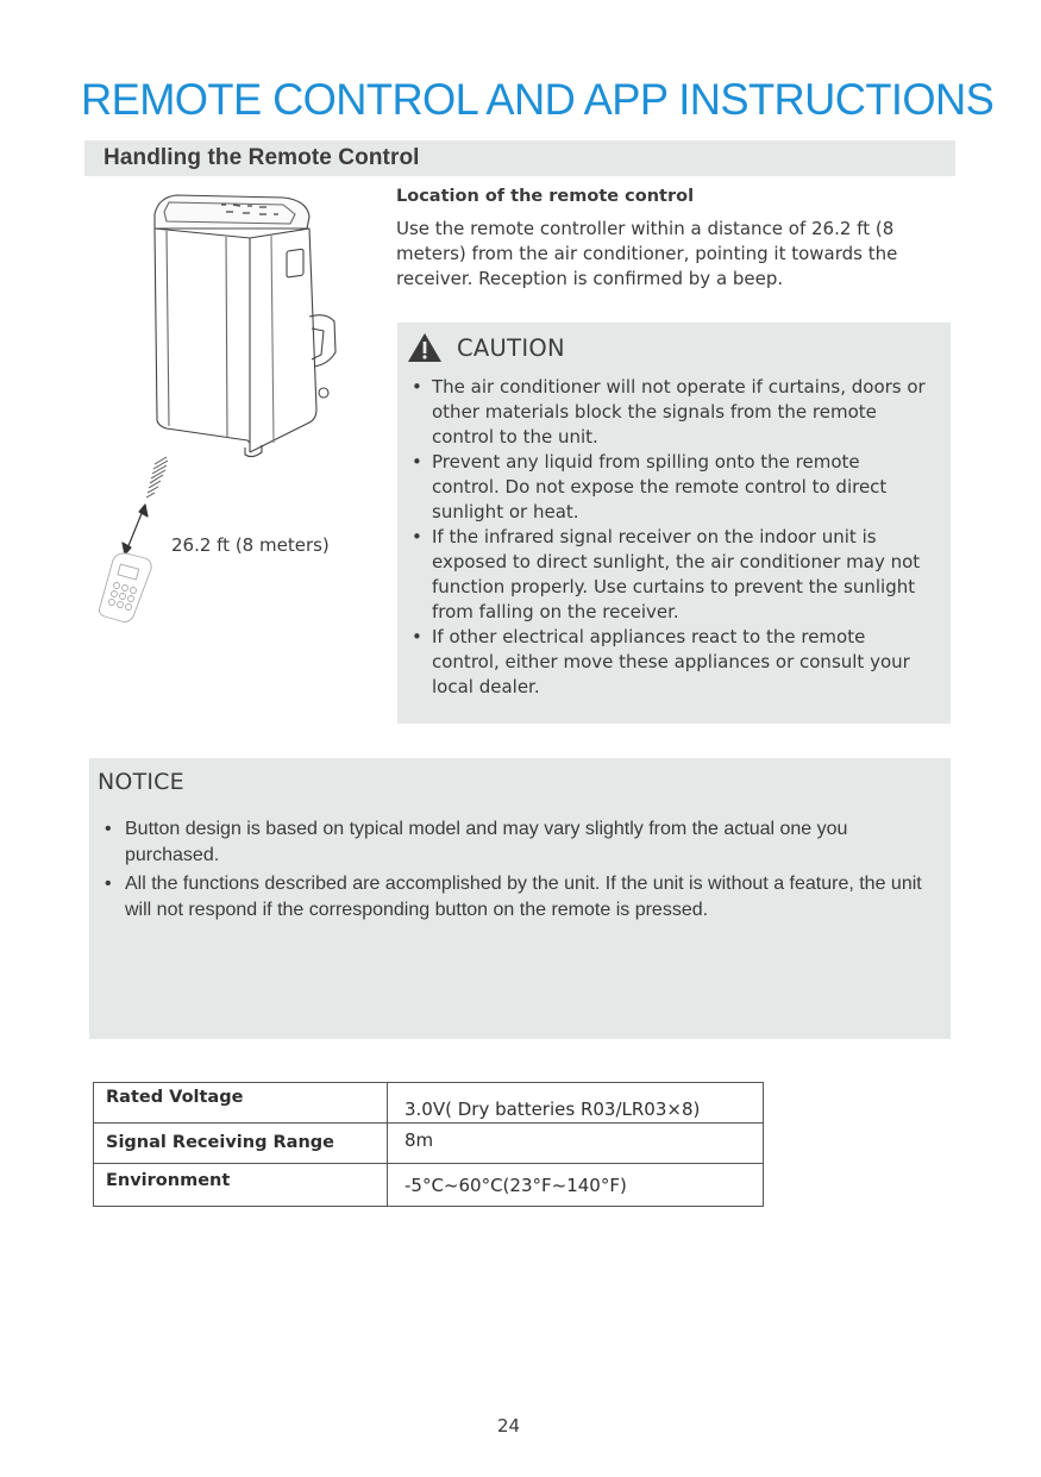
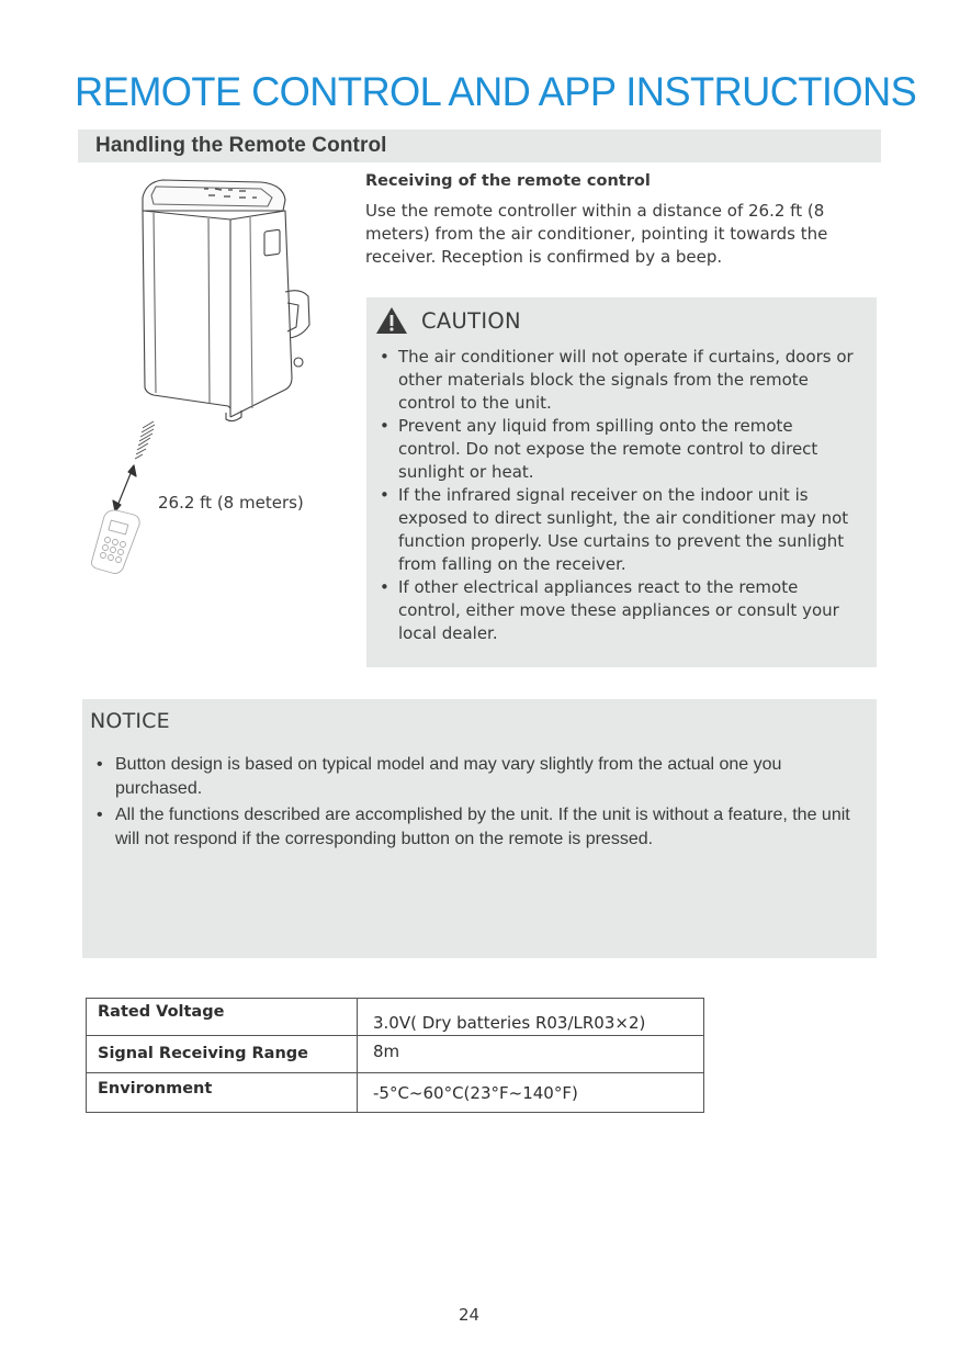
  REMOTE CONTROL AND APP INSTRUCTIONS
  Handling the Remote Control
  26.2 ft (8 meters)
- Location of the remote control
+ Receiving of the remote control
  Use the remote controller within a distance of 26.2 ft (8 meters) from the air conditioner, pointing it towards the receiver. Reception is confirmed by a beep.
  CAUTION
  The air conditioner will not operate if curtains, doors or other materials block the signals from the remote control to the unit.
  Prevent any liquid from spilling onto the remote control. Do not expose the remote control to direct sunlight or heat.
  If the infrared signal receiver on the indoor unit is exposed to direct sunlight, the air conditioner may not function properly. Use curtains to prevent the sunlight from falling on the receiver.
  If other electrical appliances react to the remote control, either move these appliances or consult your local dealer.
  NOTICE
  Button design is based on typical model and may vary slightly from the actual one you purchased.
  All the functions described are accomplished by the unit. If the unit is without a feature, the unit will not respond if the corresponding button on the remote is pressed.
- Rated Voltage	3.0V( Dry batteries R03/LR03×8)
+ Rated Voltage	3.0V( Dry batteries R03/LR03×2)
  Signal Receiving Range	8m
  Environment	-5°C~60°C(23°F~140°F)
  24
